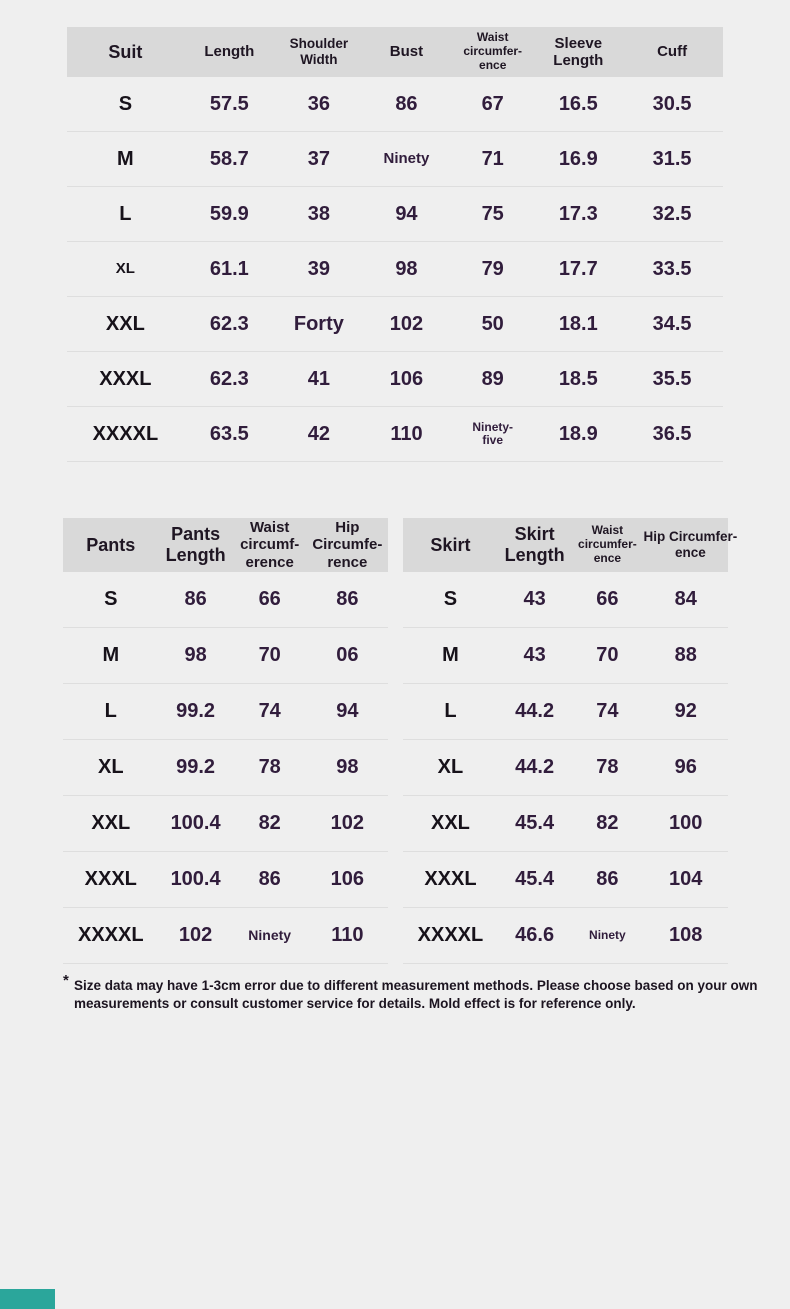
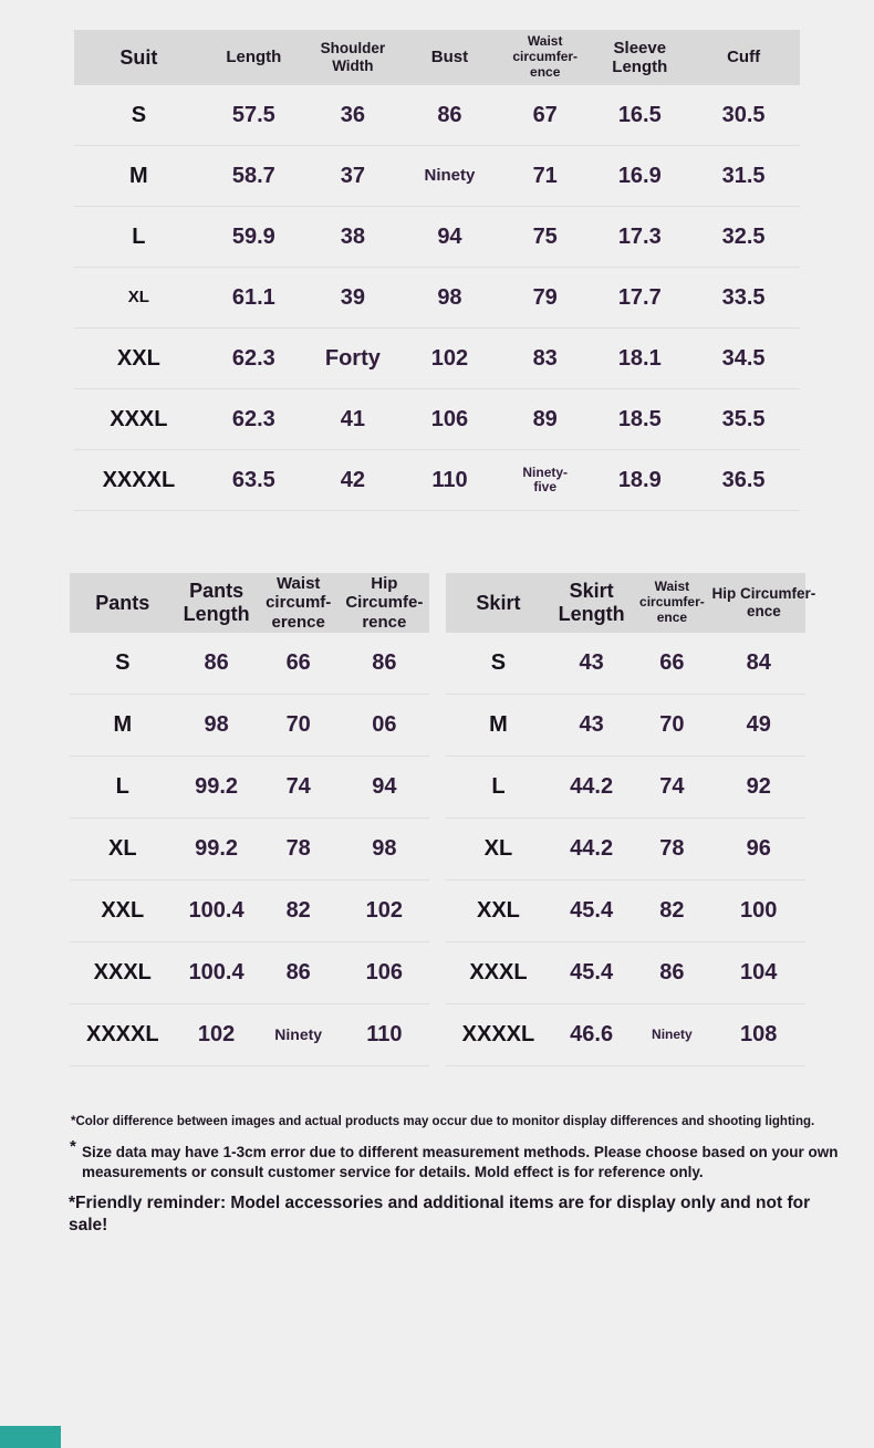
  Suit
  Length
  Shoulder
  Width
  Bust
  Waist
  circumfer-
  ence
  Sleeve
  Length
  Cuff
  S
  57.5
  36
  86
  67
  16.5
  30.5
  M
  58.7
  37
  Ninety
  71
  16.9
  31.5
  L
  59.9
  38
  94
  75
  17.3
  32.5
  XL
  61.1
  39
  98
  79
  17.7
  33.5
  XXL
  62.3
  Forty
  102
- 50
+ 83
  18.1
  34.5
  XXXL
  62.3
  41
  106
  89
  18.5
  35.5
  XXXXL
  63.5
  42
  110
  Ninety-
  five
  18.9
  36.5
  Pants
  Pants
  Length
  Waist
  circumf-
  erence
  Hip
  Circumfe-
  rence
  S
  86
  66
  86
  M
  98
  70
  06
  L
  99.2
  74
  94
  XL
  99.2
  78
  98
  XXL
  100.4
  82
  102
  XXXL
  100.4
  86
  106
  XXXXL
  102
  Ninety
  110
  Skirt
  Skirt
  Length
  Waist
  circumfer-
  ence
  Hip Circumfer-
  ence
  S
  43
  66
  84
  M
  43
  70
- 88
+ 49
  L
  44.2
  74
  92
  XL
  44.2
  78
  96
  XXL
  45.4
  82
  100
  XXXL
  45.4
  86
  104
  XXXXL
  46.6
  Ninety
  108
+ *Color difference between images and actual products may occur due to monitor display differences and shooting lighting.
  *
  Size data may have 1-3cm error due to different measurement methods. Please choose based on your own measurements or consult customer service for details. Mold effect is for reference only.
+ *Friendly reminder: Model accessories and additional items are for display only and not for sale!
